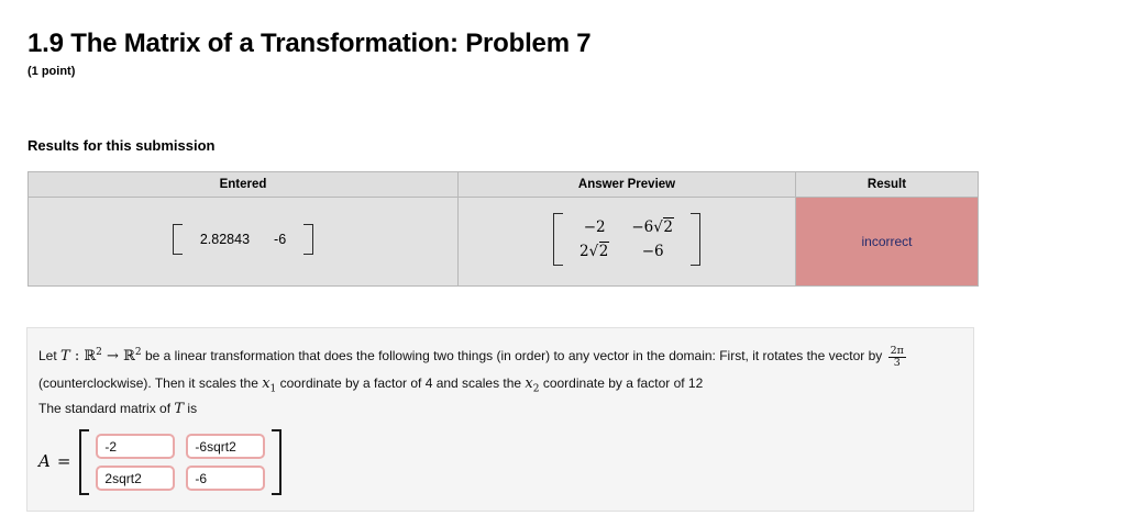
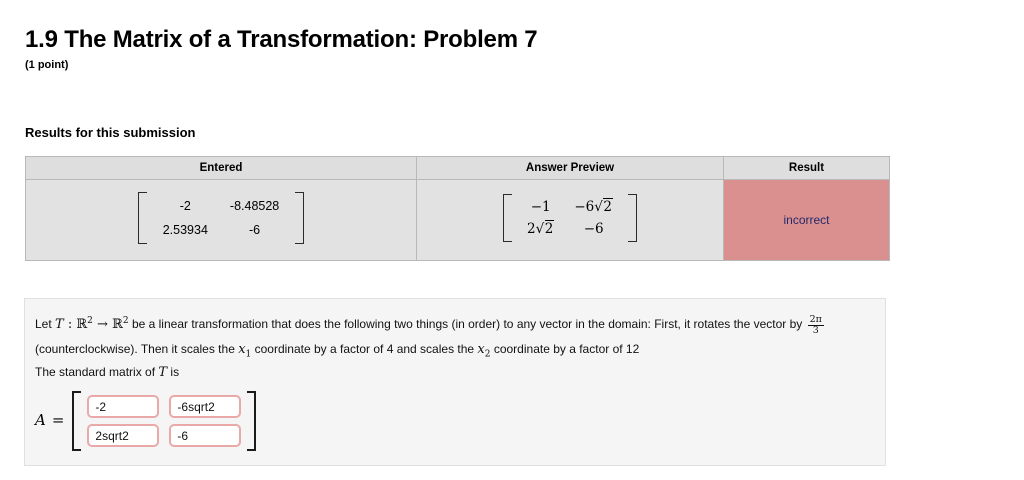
  1.9 The Matrix of a Transformation: Problem 7
  (1 point)
  Results for this submission
  Entered	Answer Preview	Result
+ -2	-8.48528
- 2.82843	-6
+ 2.53934	-6
- −2	−6√2
+ −1	−6√2
  2√2	−6
  		incorrect
  Let T : ℝ2 → ℝ2 be a linear transformation that does the following two things (in order) to any vector in the domain: First, it rotates the vector by
  2π
  3
  (counterclockwise). Then it scales the x1 coordinate by a factor of 4 and scales the x2 coordinate by a factor of 12
  The standard matrix of T is
  A
  =
  -2
  -6sqrt2
  2sqrt2
  -6
